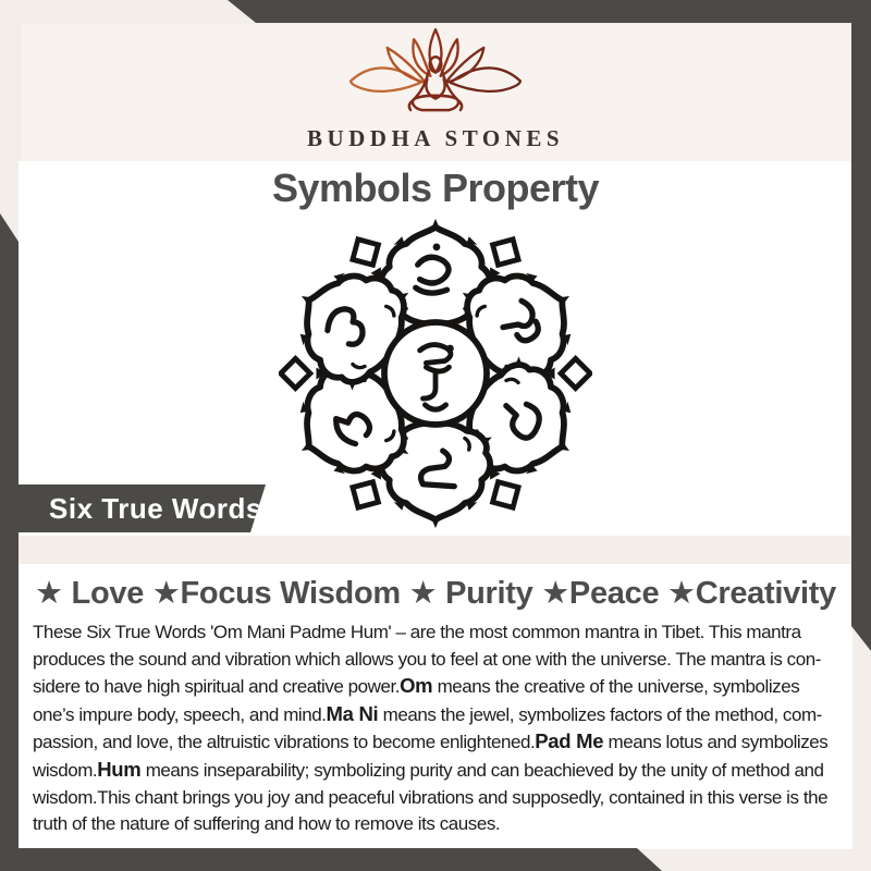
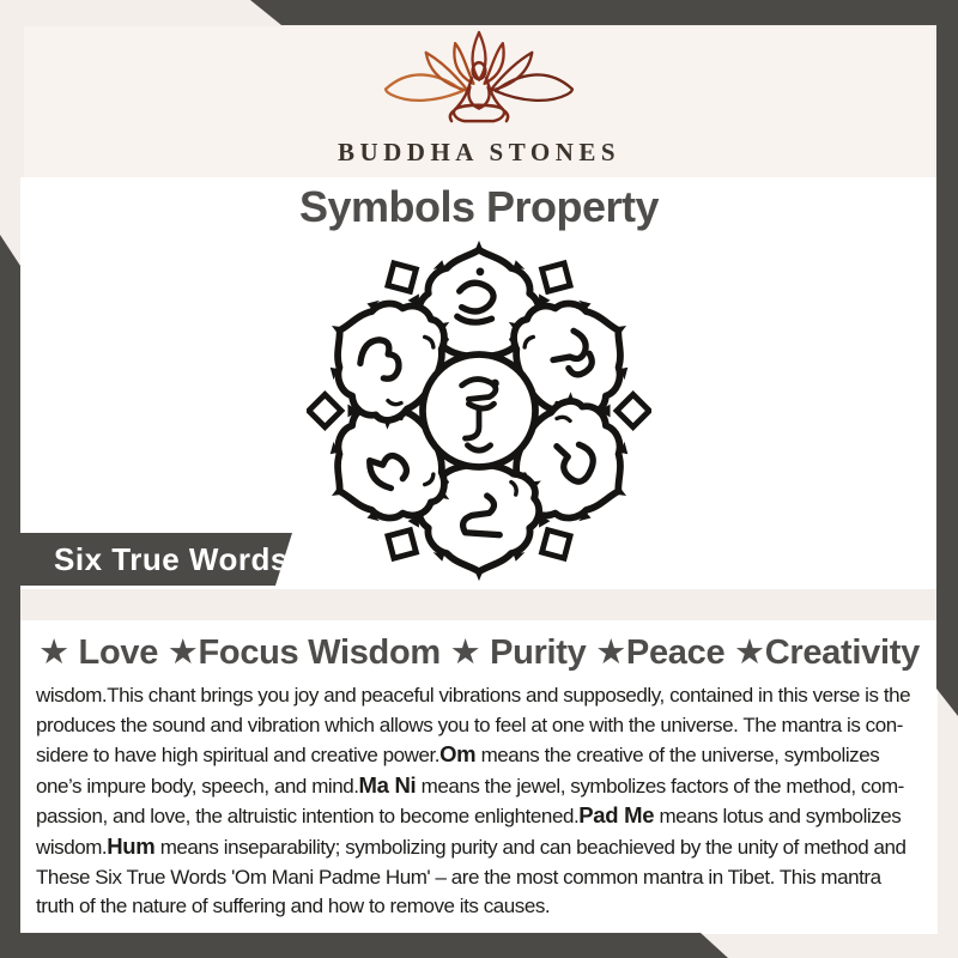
  BUDDHA STONES
  Symbols Property
  Six True Words
  ★ Love ★Focus Wisdom ★ Purity ★Peace ★Creativity
- These Six True Words 'Om Mani Padme Hum' – are the most common mantra in Tibet. This mantra
+ wisdom.This chant brings you joy and peaceful vibrations and supposedly, contained in this verse is the
  produces the sound and vibration which allows you to feel at one with the universe. The mantra is con-
  sidere to have high spiritual and creative power.Om means the creative of the universe, symbolizes
  one’s impure body, speech, and mind.Ma Ni means the jewel, symbolizes factors of the method, com-
- passion, and love, the altruistic vibrations to become enlightened.Pad Me means lotus and symbolizes
+ passion, and love, the altruistic intention to become enlightened.Pad Me means lotus and symbolizes
  wisdom.Hum means inseparability; symbolizing purity and can beachieved by the unity of method and
- wisdom.This chant brings you joy and peaceful vibrations and supposedly, contained in this verse is the
+ These Six True Words 'Om Mani Padme Hum' – are the most common mantra in Tibet. This mantra
  truth of the nature of suffering and how to remove its causes.
